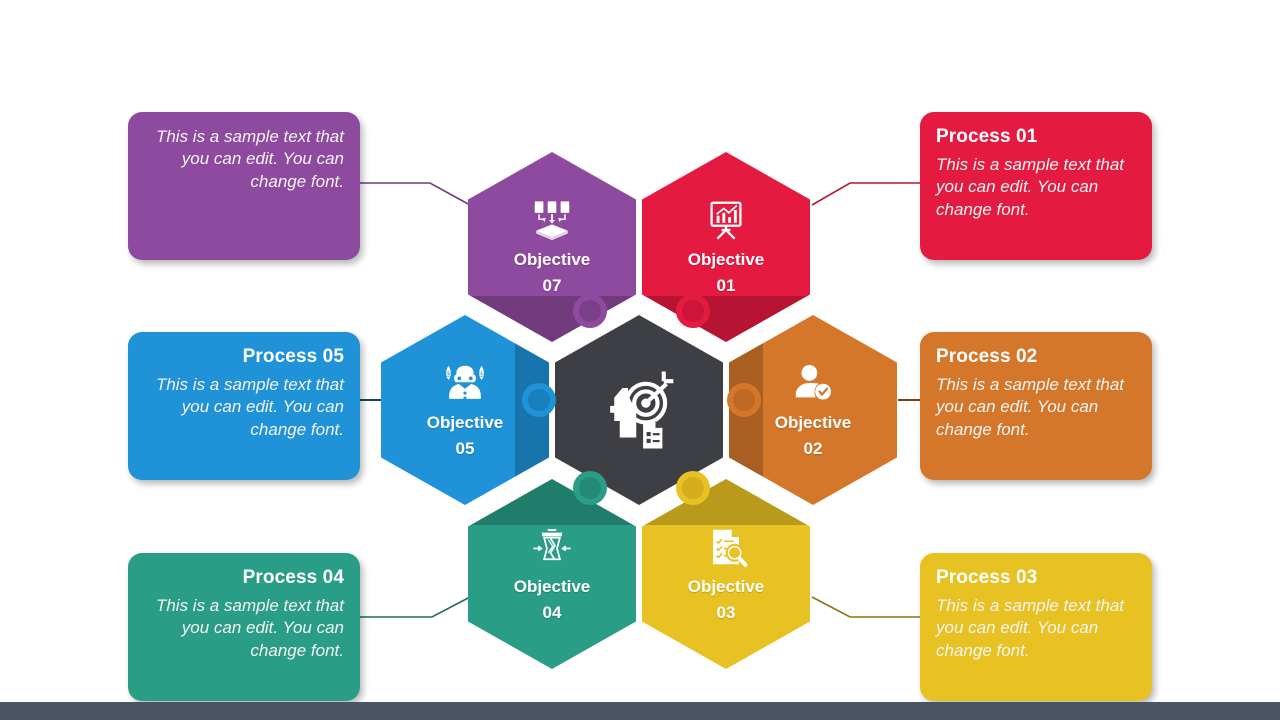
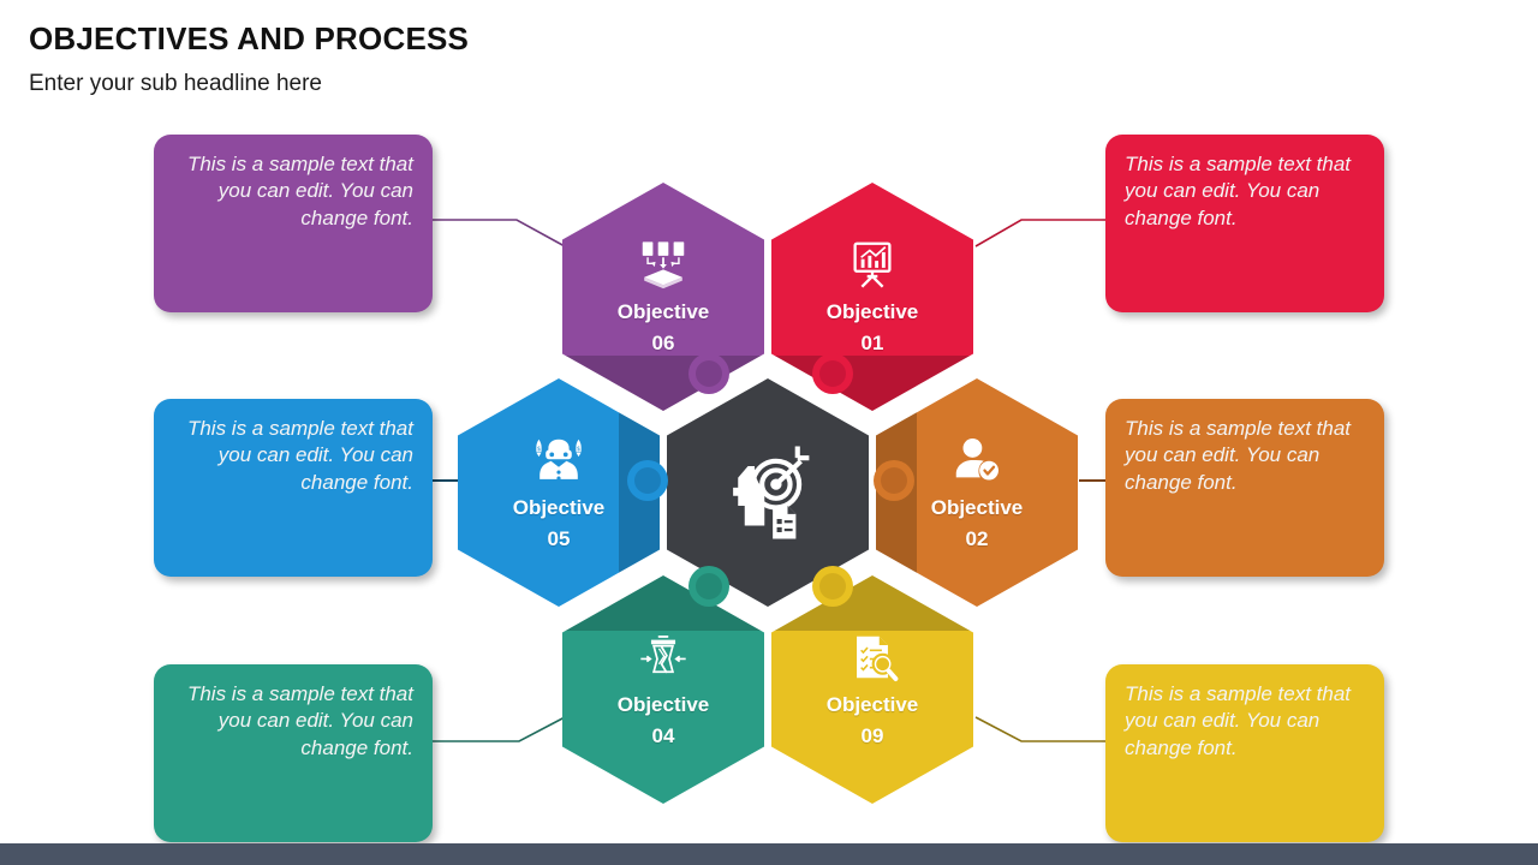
+ OBJECTIVES AND PROCESS
+ Enter your sub headline here
  This is a sample text that you can edit. You can change font.
- Process 05
  This is a sample text that you can edit. You can change font.
- Process 04
  This is a sample text that you can edit. You can change font.
- Process 01
  This is a sample text that you can edit. You can change font.
- Process 02
  This is a sample text that you can edit. You can change font.
- Process 03
  This is a sample text that you can edit. You can change font.
  Objective
- 07
+ 06
  Objective
  01
  Objective
  05
  Objective
  02
  Objective
  04
  Objective
- 03
+ 09
